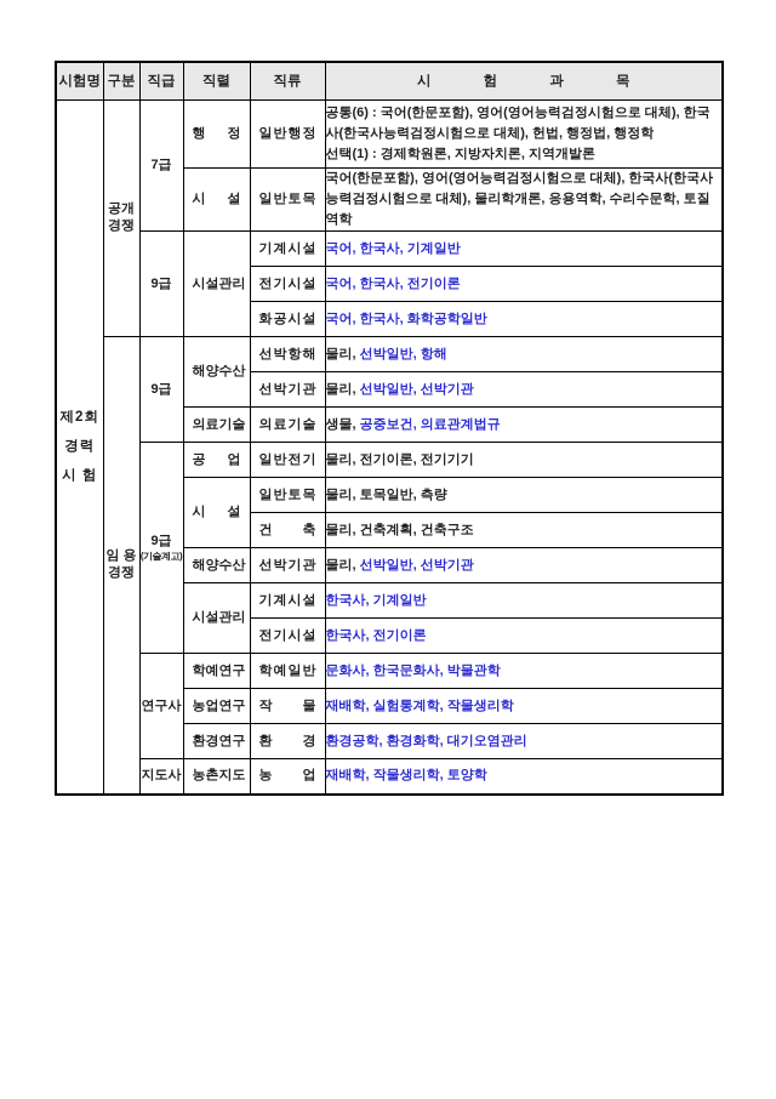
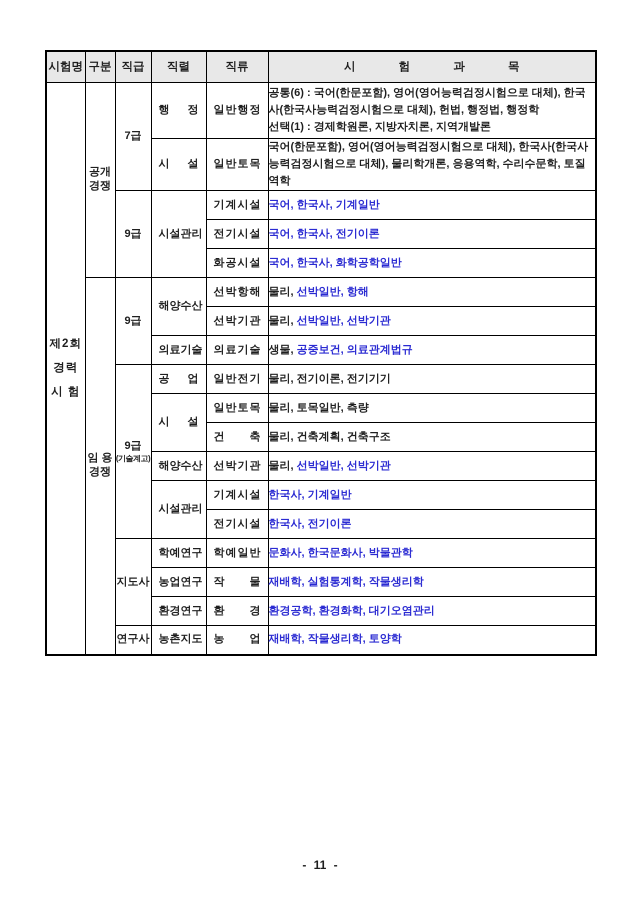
  시험명	구분	직급	직렬	직류	시 험 과 목
  제2회경력시 험	공개경쟁	7급	행 정	일반행정	공통(6) : 국어(한문포함), 영어(영어능력검정시험으로 대체), 한국사(한국사능력검정시험으로 대체), 헌법, 행정법, 행정학선택(1) : 경제학원론, 지방자치론, 지역개발론
  시 설	일반토목	국어(한문포함), 영어(영어능력검정시험으로 대체), 한국사(한국사능력검정시험으로 대체), 물리학개론, 응용역학, 수리수문학, 토질역학
  9급	시설관리	기계시설	국어, 한국사, 기계일반
  전기시설	국어, 한국사, 전기이론
  화공시설	국어, 한국사, 화학공학일반
  임 용경쟁	9급	해양수산	선박항해	물리, 선박일반, 항해
  선박기관	물리, 선박일반, 선박기관
  의료기술	의료기술	생물, 공중보건, 의료관계법규
  9급(기술계고)	공 업	일반전기	물리, 전기이론, 전기기기
  시 설	일반토목	물리, 토목일반, 측량
  건 축	물리, 건축계획, 건축구조
  해양수산	선박기관	물리, 선박일반, 선박기관
  시설관리	기계시설	한국사, 기계일반
  전기시설	한국사, 전기이론
- 연구사	학예연구	학예일반	문화사, 한국문화사, 박물관학
+ 지도사	학예연구	학예일반	문화사, 한국문화사, 박물관학
  농업연구	작 물	재배학, 실험통계학, 작물생리학
  환경연구	환 경	환경공학, 환경화학, 대기오염관리
- 지도사	농촌지도	농 업	재배학, 작물생리학, 토양학
+ 연구사	농촌지도	농 업	재배학, 작물생리학, 토양학
+ - 11 -
